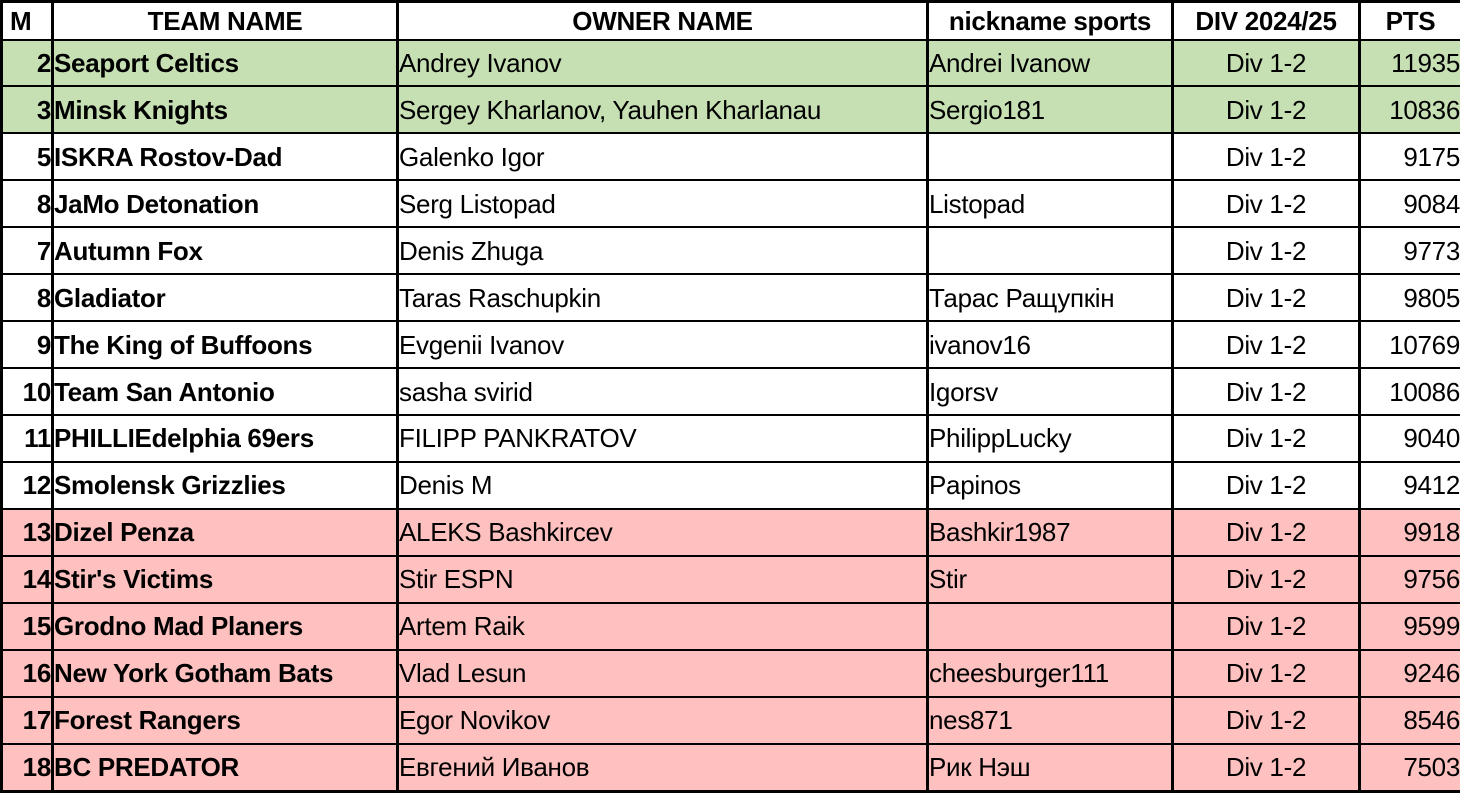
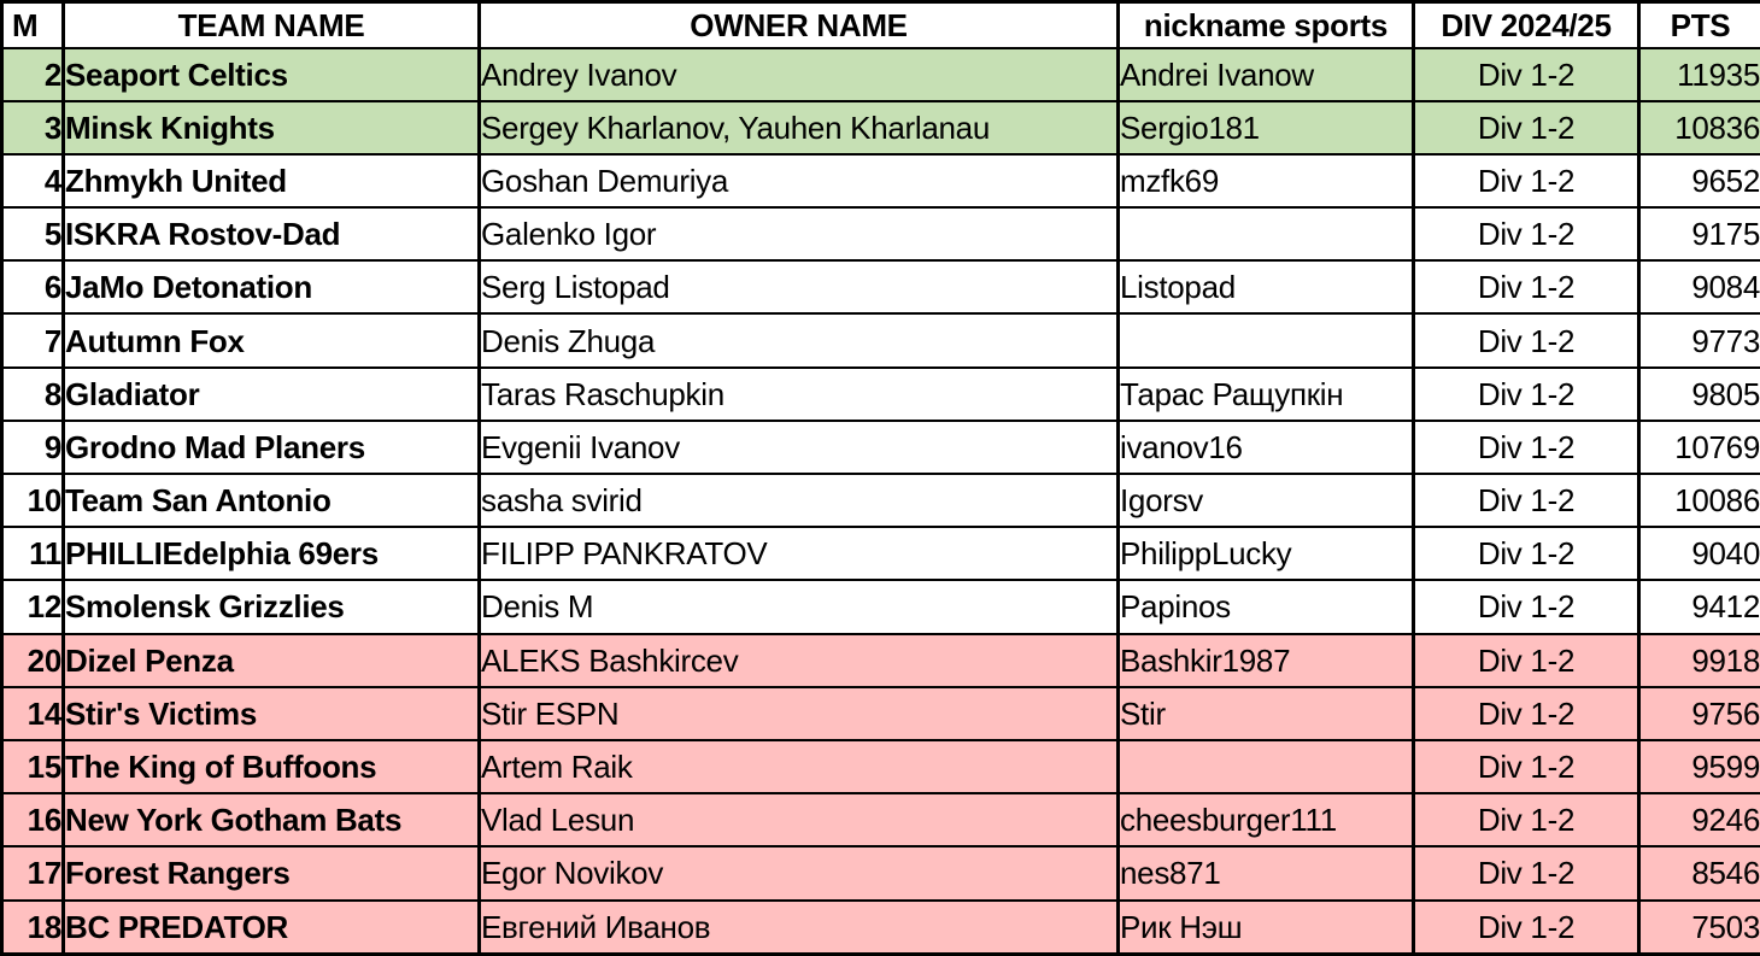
  M	TEAM NAME	OWNER NAME	nickname sports	DIV 2024/25	PTS
  2	Seaport Celtics	Andrey Ivanov	Andrei Ivanow	Div 1-2	11935
  3	Minsk Knights	Sergey Kharlanov, Yauhen Kharlanau	Sergio181	Div 1-2	10836
+ 4	Zhmykh United	Goshan Demuriya	mzfk69	Div 1-2	9652
  5	ISKRA Rostov-Dad	Galenko Igor		Div 1-2	9175
- 8	JaMo Detonation	Serg Listopad	Listopad	Div 1-2	9084
+ 6	JaMo Detonation	Serg Listopad	Listopad	Div 1-2	9084
  7	Autumn Fox	Denis Zhuga		Div 1-2	9773
  8	Gladiator	Taras Raschupkin	Тарас Ращупкін	Div 1-2	9805
- 9	The King of Buffoons	Evgenii Ivanov	ivanov16	Div 1-2	10769
+ 9	Grodno Mad Planers	Evgenii Ivanov	ivanov16	Div 1-2	10769
  10	Team San Antonio	sasha svirid	Igorsv	Div 1-2	10086
  11	PHILLIEdelphia 69ers	FILIPP PANKRATOV	PhilippLucky	Div 1-2	9040
  12	Smolensk Grizzlies	Denis M	Papinos	Div 1-2	9412
- 13	Dizel Penza	ALEKS Bashkircev	Bashkir1987	Div 1-2	9918
+ 20	Dizel Penza	ALEKS Bashkircev	Bashkir1987	Div 1-2	9918
  14	Stir's Victims	Stir ESPN	Stir	Div 1-2	9756
- 15	Grodno Mad Planers	Artem Raik		Div 1-2	9599
+ 15	The King of Buffoons	Artem Raik		Div 1-2	9599
  16	New York Gotham Bats	Vlad Lesun	cheesburger111	Div 1-2	9246
  17	Forest Rangers	Egor Novikov	nes871	Div 1-2	8546
  18	BC PREDATOR	Евгений Иванов	Рик Нэш	Div 1-2	7503
